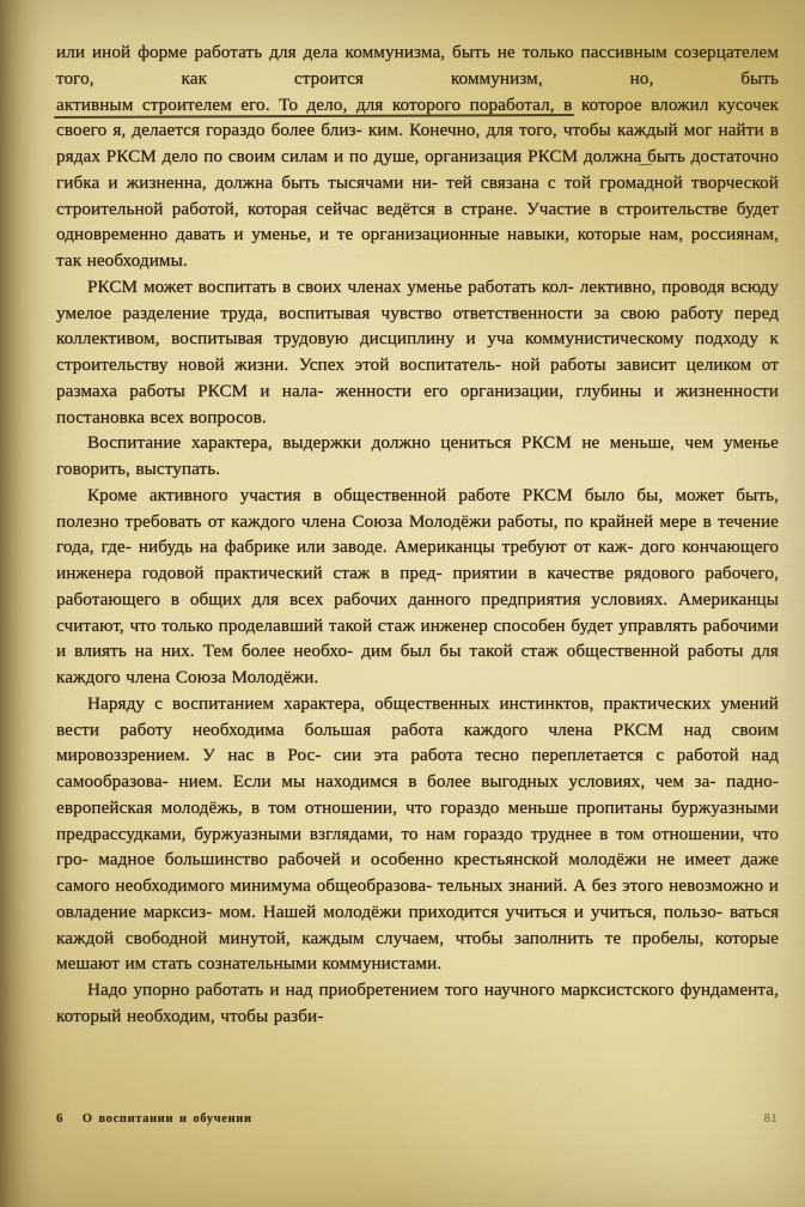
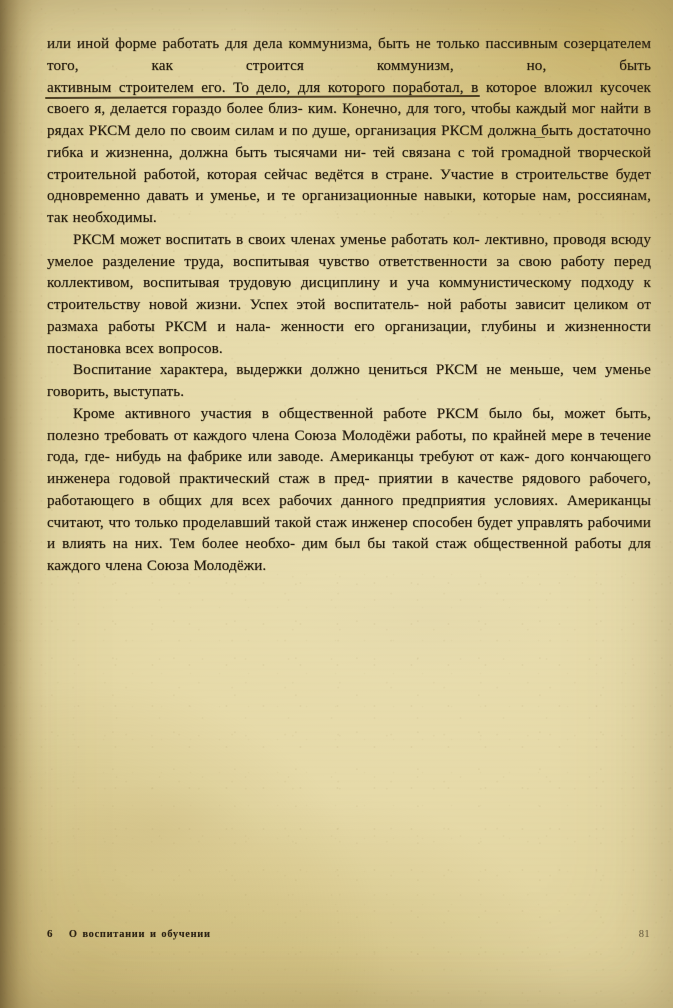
  или иной форме работать для дела коммунизма, быть не только пассивным созерцателем того, как строится коммунизм, но, быть активным строителем его. То дело, для которого поработал, в которое вложил кусочек своего я, делается гораздо более близ- ким. Конечно, для того, чтобы каждый мог найти в рядах РКСМ дело по своим силам и по душе, организация РКСМ должна быть достаточно гибка и жизненна, должна быть тысячами ни- тей связана с той громадной творческой строительной работой, которая сейчас ведётся в стране. Участие в строительстве будет одновременно давать и уменье, и те организационные навыки, которые нам, россиянам, так необходимы.
  РКСМ может воспитать в своих членах уменье работать кол- лективно, проводя всюду умелое разделение труда, воспитывая чувство ответственности за свою работу перед коллективом, воспитывая трудовую дисциплину и уча коммунистическому подходу к строительству новой жизни. Успех этой воспитатель- ной работы зависит целиком от размаха работы РКСМ и нала- женности его организации, глубины и жизненности постановка всех вопросов.
  Воспитание характера, выдержки должно цениться РКСМ не меньше, чем уменье говорить, выступать.
  Кроме активного участия в общественной работе РКСМ было бы, может быть, полезно требовать от каждого члена Союза Молодёжи работы, по крайней мере в течение года, где- нибудь на фабрике или заводе. Американцы требуют от каж- дого кончающего инженера годовой практический стаж в пред- приятии в качестве рядового рабочего, работающего в общих для всех рабочих данного предприятия условиях. Американцы считают, что только проделавший такой стаж инженер способен будет управлять рабочими и влиять на них. Тем более необхо- дим был бы такой стаж общественной работы для каждого члена Союза Молодёжи.
- Наряду с воспитанием характера, общественных инстинктов, практических умений вести работу необходима большая работа каждого члена РКСМ над своим мировоззрением. У нас в Рос- сии эта работа тесно переплетается с работой над самообразова- нием. Если мы находимся в более выгодных условиях, чем за- падно-европейская молодёжь, в том отношении, что гораздо меньше пропитаны буржуазными предрассудками, буржуазными взглядами, то нам гораздо труднее в том отношении, что гро- мадное большинство рабочей и особенно крестьянской молодёжи не имеет даже самого необходимого минимума общеобразова- тельных знаний. А без этого невозможно и овладение марксиз- мом. Нашей молодёжи приходится учиться и учиться, пользо- ваться каждой свободной минутой, каждым случаем, чтобы заполнить те пробелы, которые мешают им стать сознательными коммунистами.
- Надо упорно работать и над приобретением того научного марксистского фундамента, который необходим, чтобы разби-
  6
  О воспитании и обучении
  81
